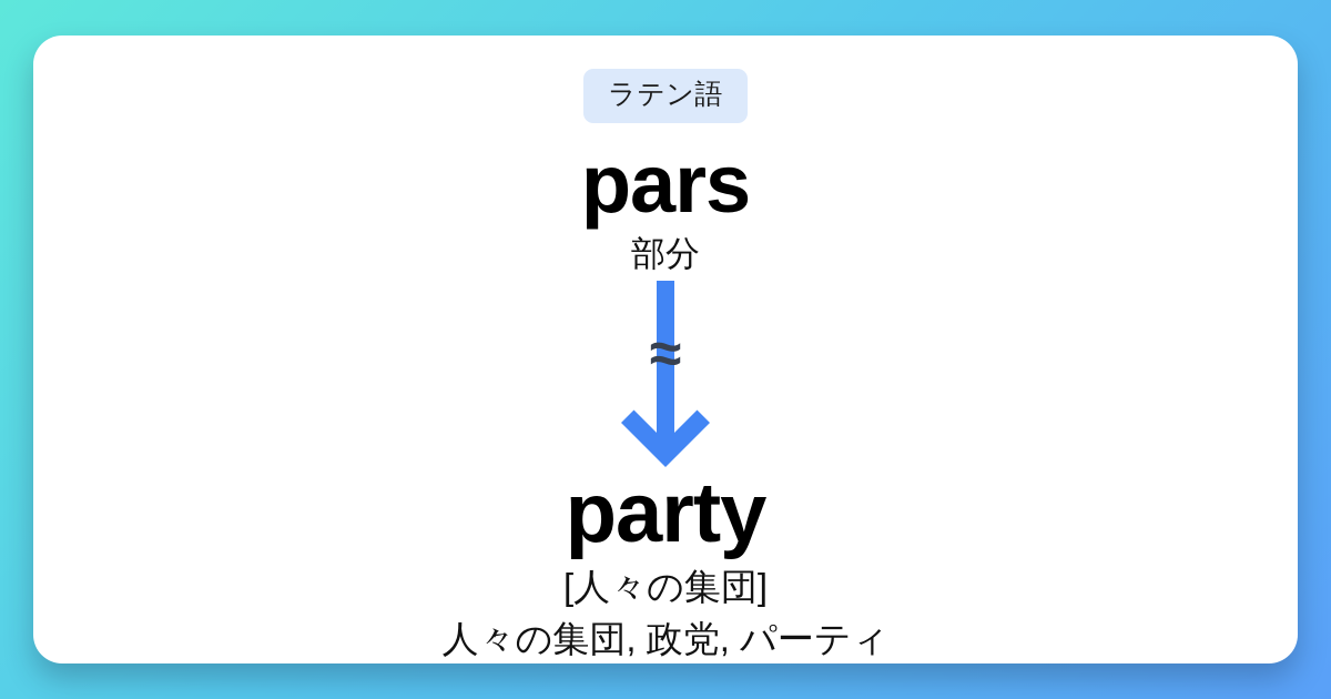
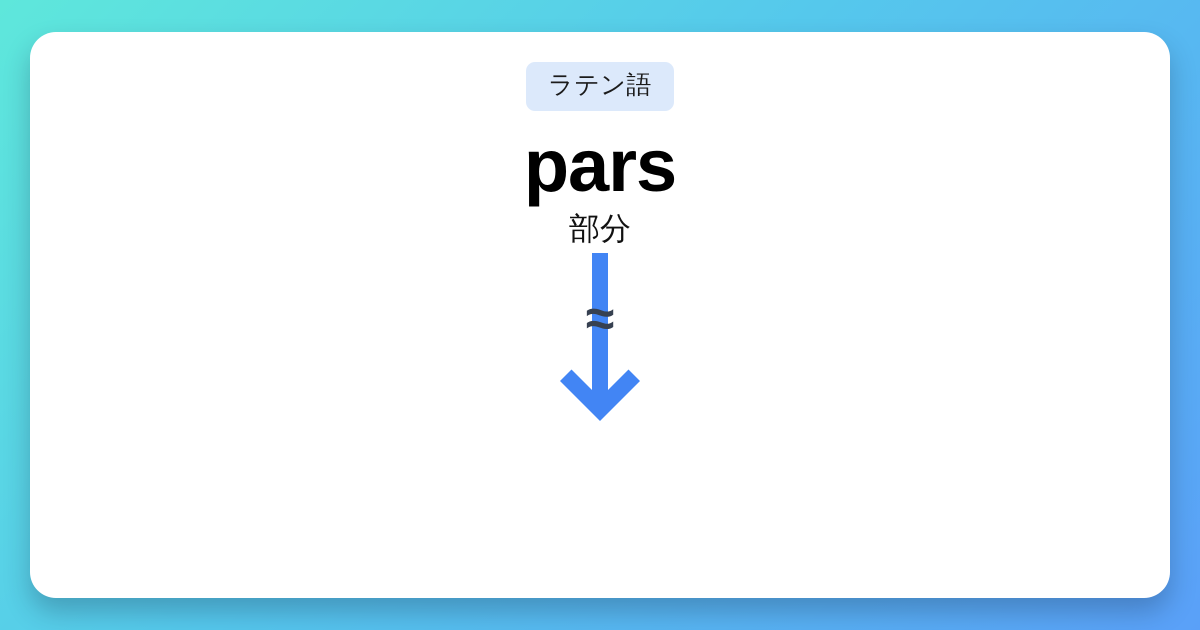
  ラテン語
  pars
  部分
  ≈
- party
- [人々の集団]
- 人々の集団, 政党, パーティ
